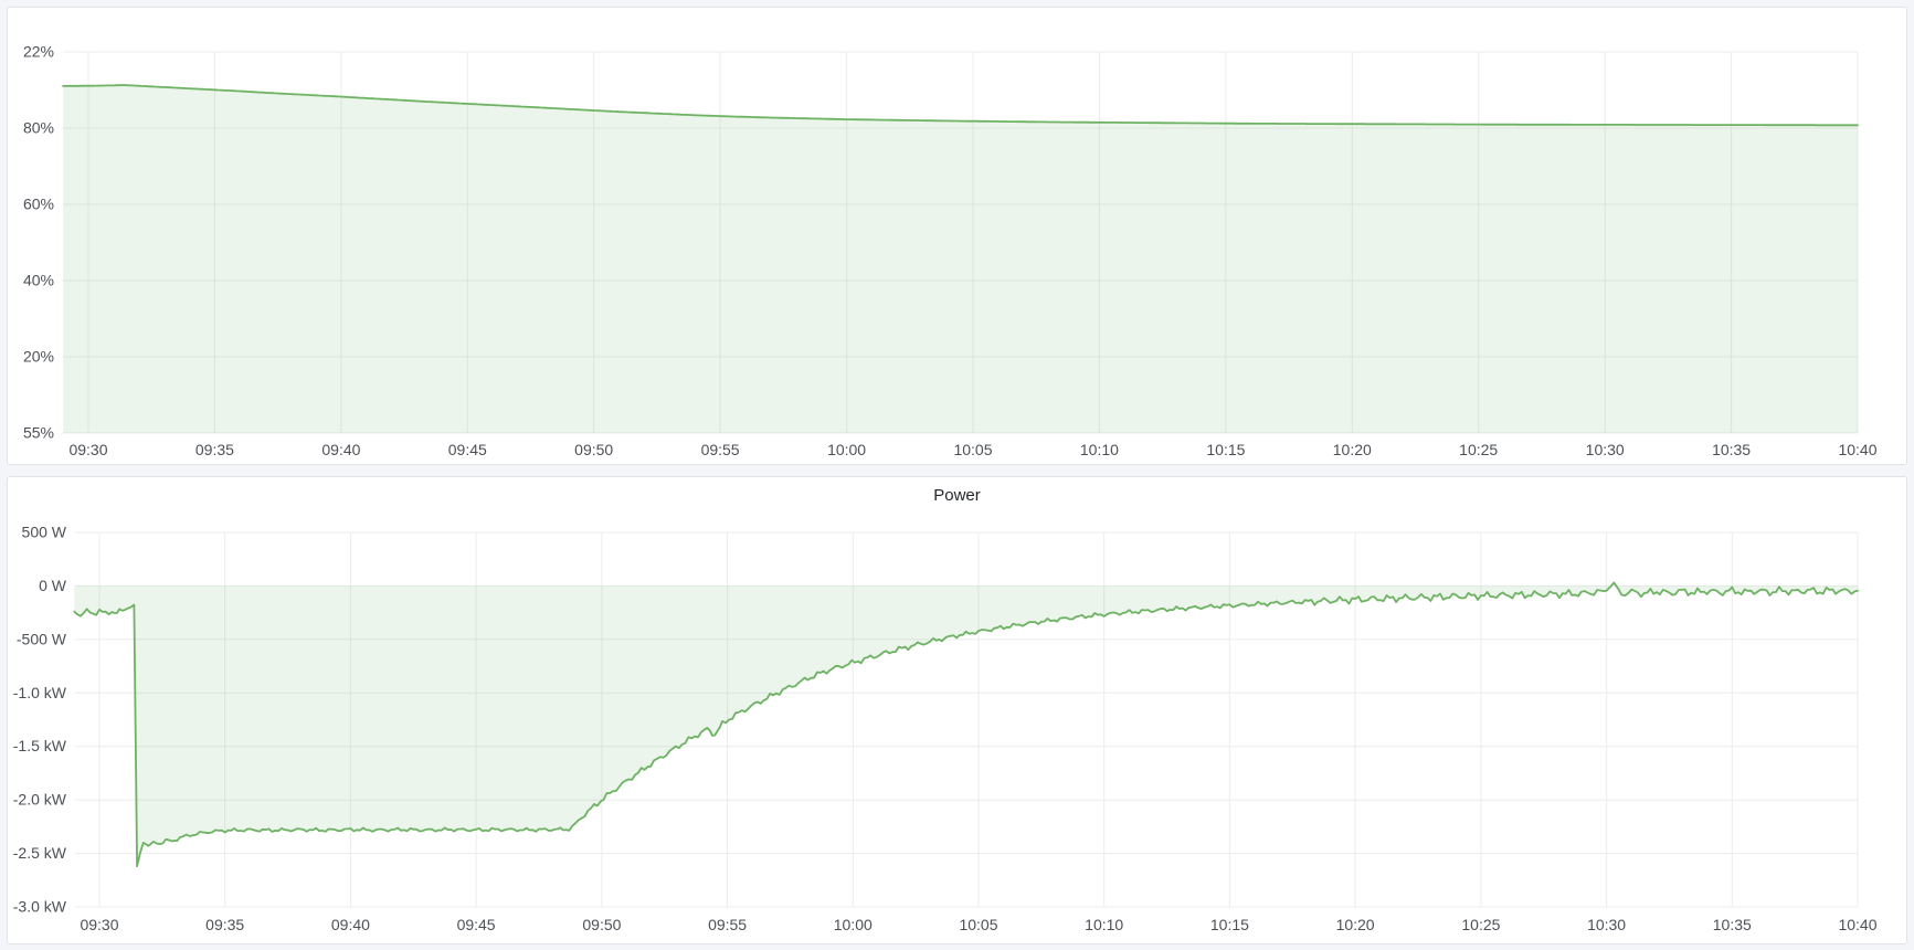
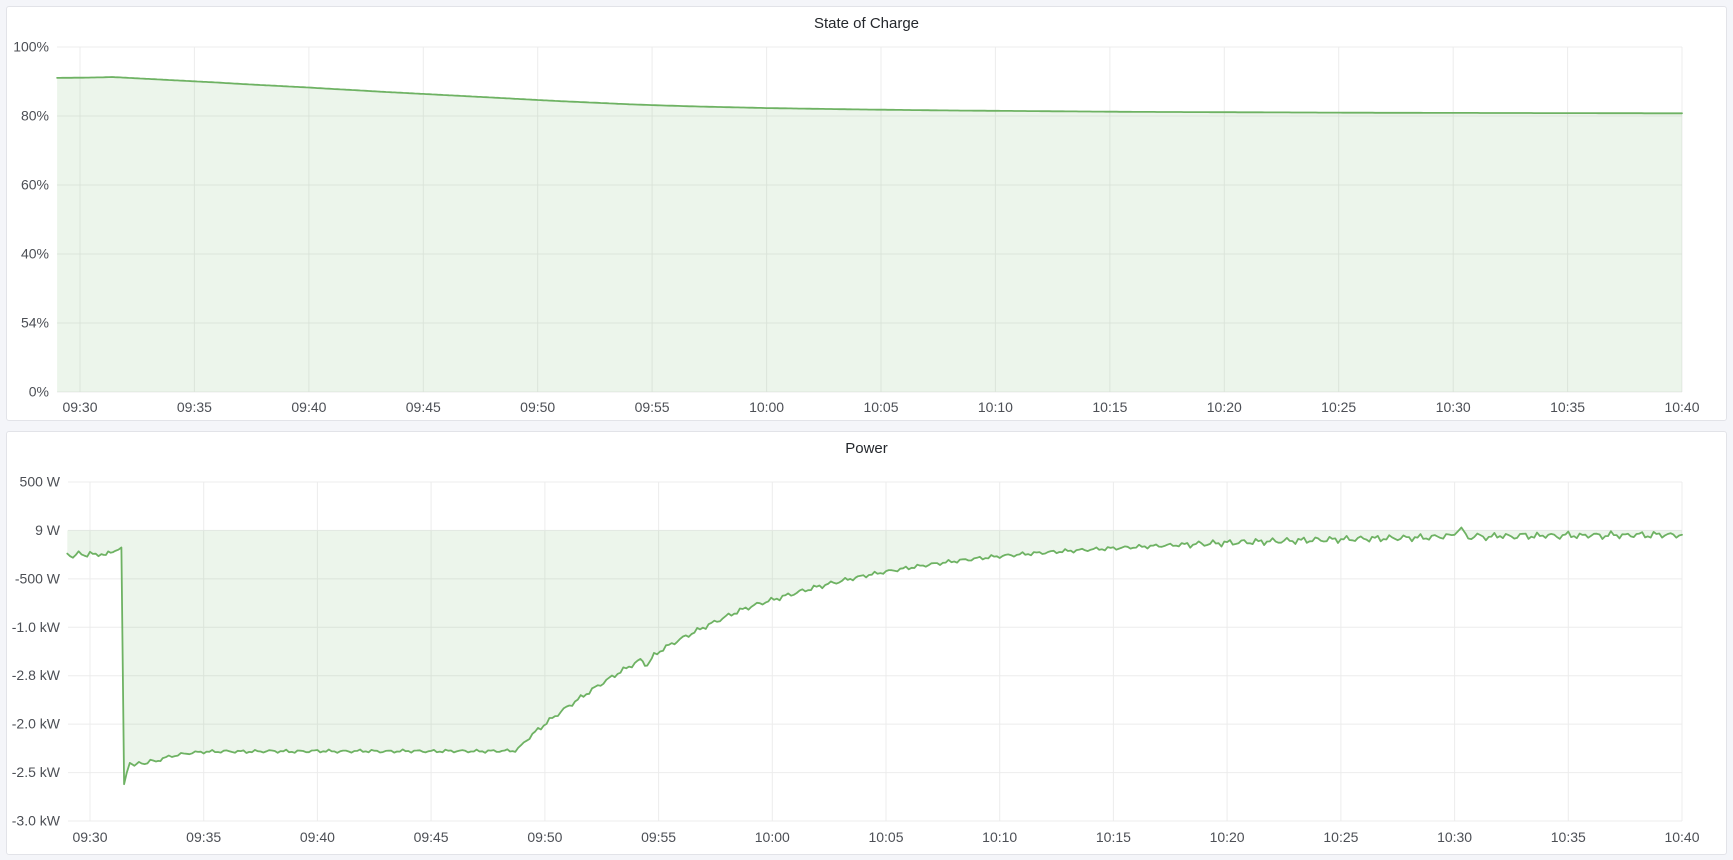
+ State of Charge
- 22%
+ 100%
  80%
  60%
  40%
- 20%
+ 54%
- 55%
+ 0%
  09:30
  09:35
  09:40
  09:45
  09:50
  09:55
  10:00
  10:05
  10:10
  10:15
  10:20
  10:25
  10:30
  10:35
  10:40
  Power
  500 W
- 0 W
+ 9 W
  -500 W
  -1.0 kW
- -1.5 kW
+ -2.8 kW
  -2.0 kW
  -2.5 kW
  -3.0 kW
  09:30
  09:35
  09:40
  09:45
  09:50
  09:55
  10:00
  10:05
  10:10
  10:15
  10:20
  10:25
  10:30
  10:35
  10:40
